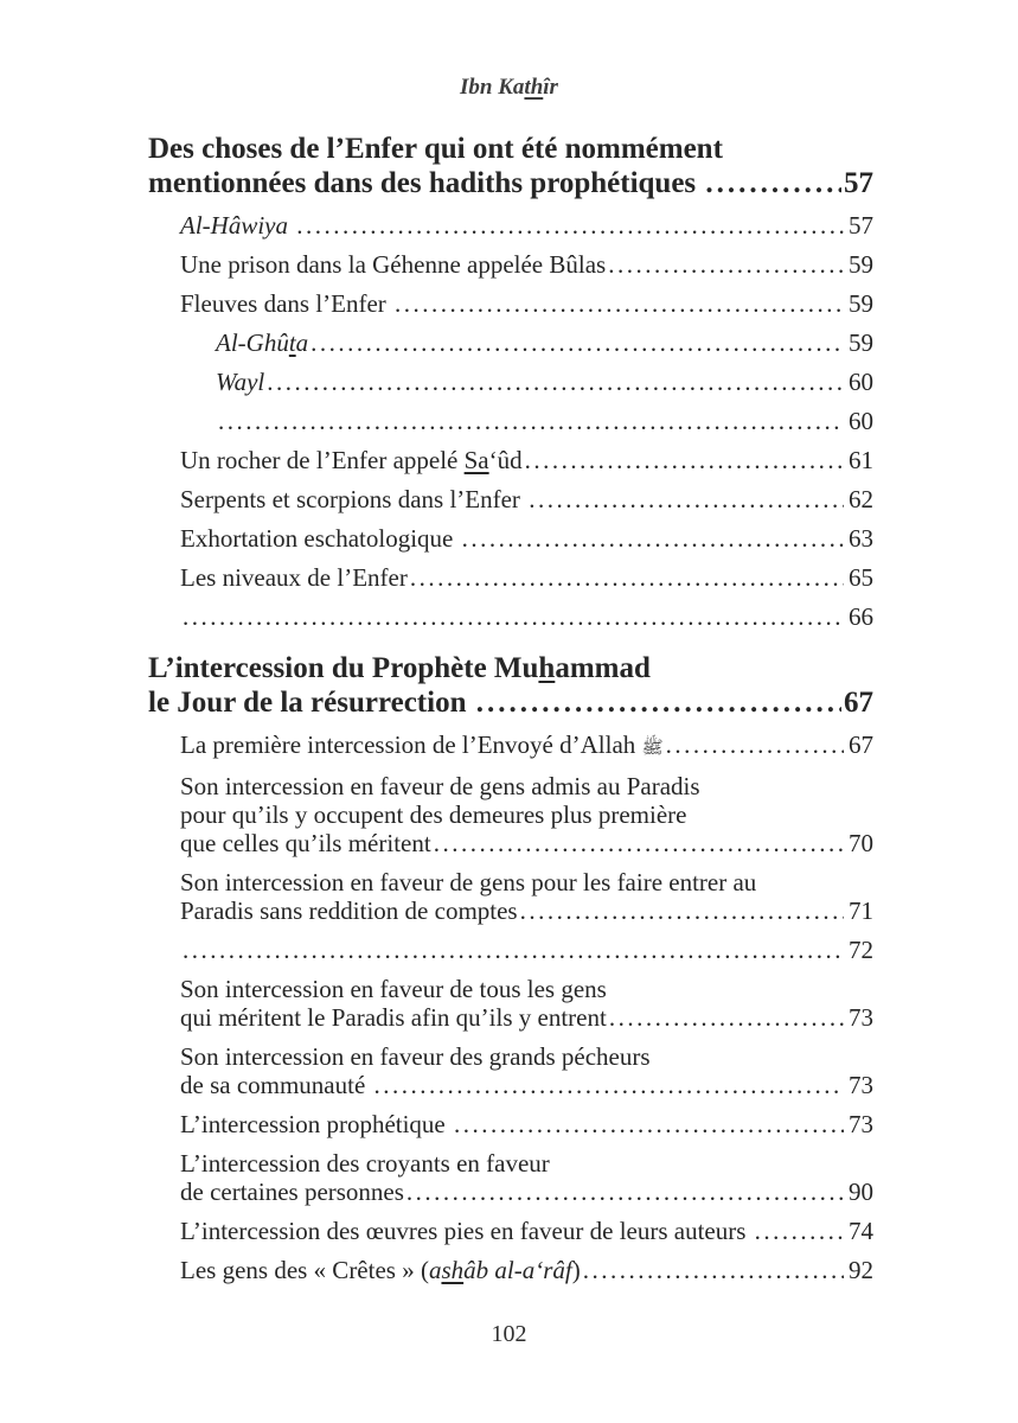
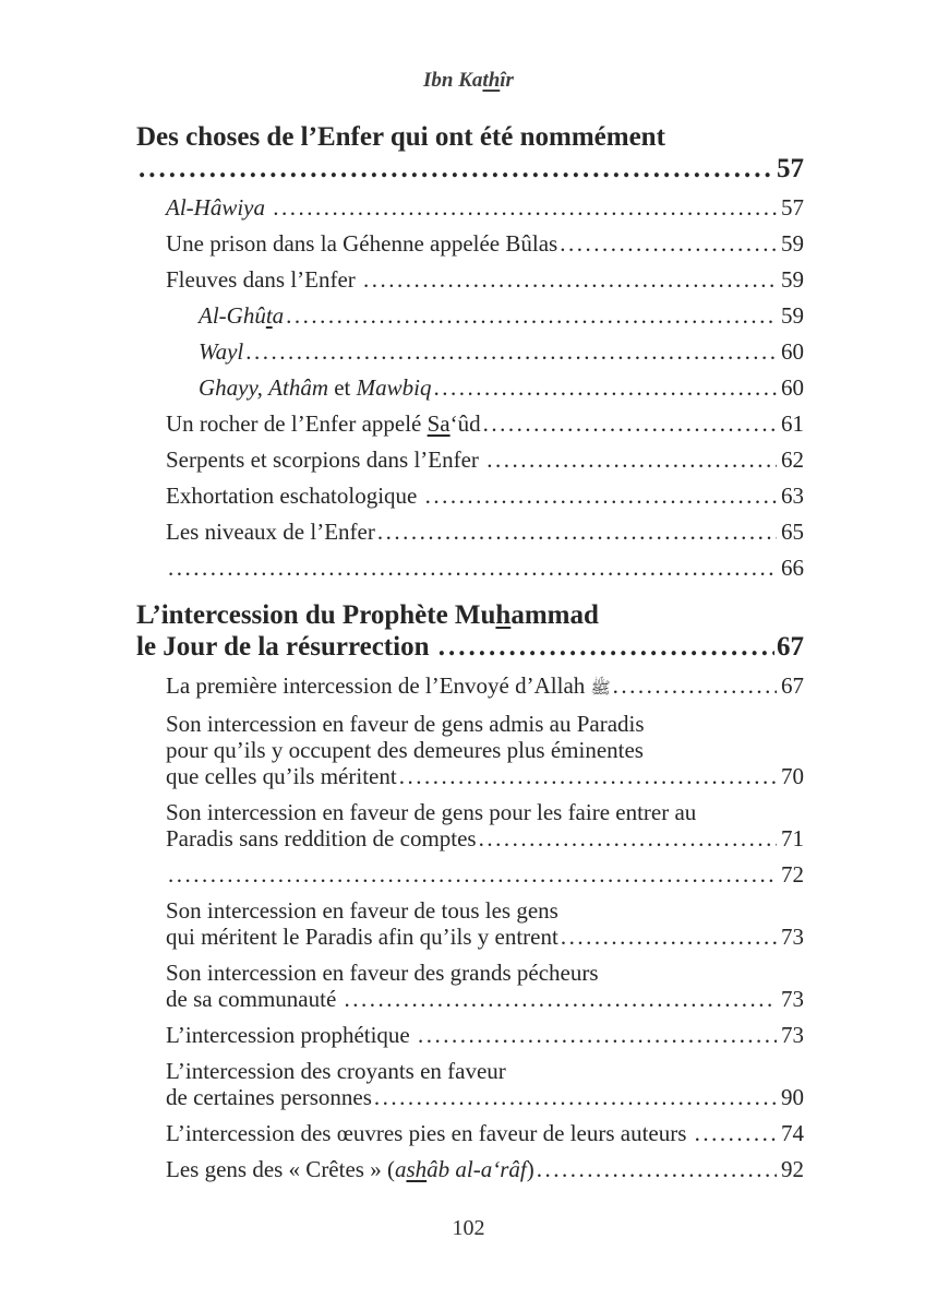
  Ibn Kathîr
  Des choses de l’Enfer qui ont été nommément
- mentionnées dans des hadiths prophétiques
  57
  Al-Hâwiya
  57
  Une prison dans la Géhenne appelée Bûlas
  59
  Fleuves dans l’Enfer
  59
  Al-Ghûta
  59
  Wayl
  60
+ Ghayy, Athâm et Mawbiq
  60
  Un rocher de l’Enfer appelé Sa‘ûd
  61
  Serpents et scorpions dans l’Enfer
  62
  Exhortation eschatologique
  63
  Les niveaux de l’Enfer
  65
  66
  L’intercession du Prophète Muhammad
  le Jour de la résurrection
  67
  La première intercession de l’Envoyé d’Allah ﷺ
  67
  Son intercession en faveur de gens admis au Paradis
- pour qu’ils y occupent des demeures plus première
+ pour qu’ils y occupent des demeures plus éminentes
  que celles qu’ils méritent
  70
  Son intercession en faveur de gens pour les faire entrer au
  Paradis sans reddition de comptes
  71
  72
  Son intercession en faveur de tous les gens
  qui méritent le Paradis afin qu’ils y entrent
  73
  Son intercession en faveur des grands pécheurs
  de sa communauté
  73
  L’intercession prophétique
  73
  L’intercession des croyants en faveur
  de certaines personnes
  90
  L’intercession des œuvres pies en faveur de leurs auteurs
  74
  Les gens des « Crêtes » (ashâb al-a‘râf)
  92
  102
